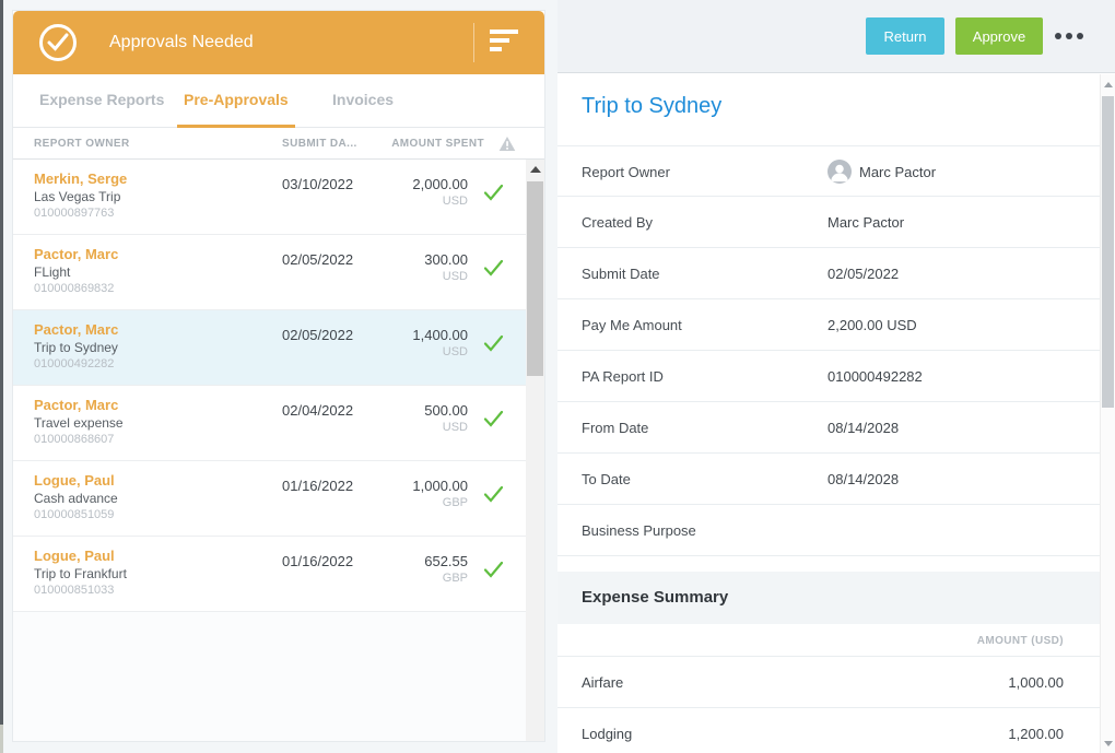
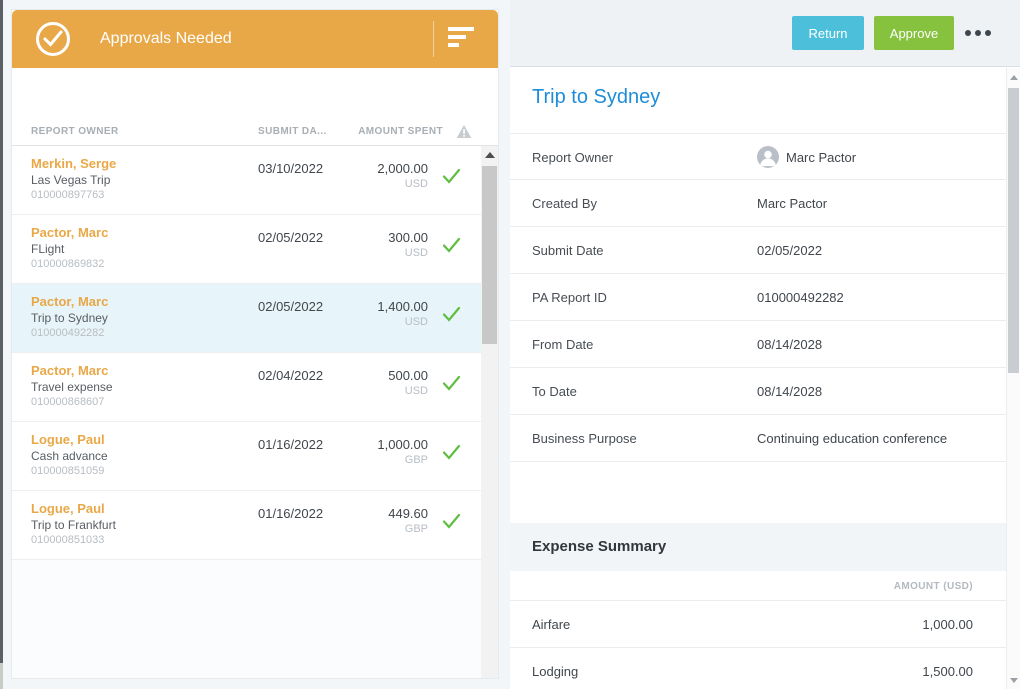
  Approvals Needed
- Expense Reports
- Pre-Approvals
- Invoices
  REPORT OWNER
  SUBMIT DA...
  AMOUNT SPENT
  Merkin, Serge
  Las Vegas Trip
  010000897763
  03/10/2022
  2,000.00
  USD
  Pactor, Marc
  FLight
  010000869832
  02/05/2022
  300.00
  USD
  Pactor, Marc
  Trip to Sydney
  010000492282
  02/05/2022
  1,400.00
  USD
  Pactor, Marc
  Travel expense
  010000868607
  02/04/2022
  500.00
  USD
  Logue, Paul
  Cash advance
  010000851059
  01/16/2022
  1,000.00
  GBP
  Logue, Paul
  Trip to Frankfurt
  010000851033
  01/16/2022
- 652.55
+ 449.60
  GBP
  Return
  Approve
  Trip to Sydney
  Report Owner
  Marc Pactor
  Created By
  Marc Pactor
  Submit Date
  02/05/2022
- Pay Me Amount
- 2,200.00 USD
  PA Report ID
  010000492282
  From Date
  08/14/2028
  To Date
  08/14/2028
  Business Purpose
+ Continuing education conference
  Expense Summary
  AMOUNT (USD)
  Airfare
  1,000.00
  Lodging
- 1,200.00
+ 1,500.00
